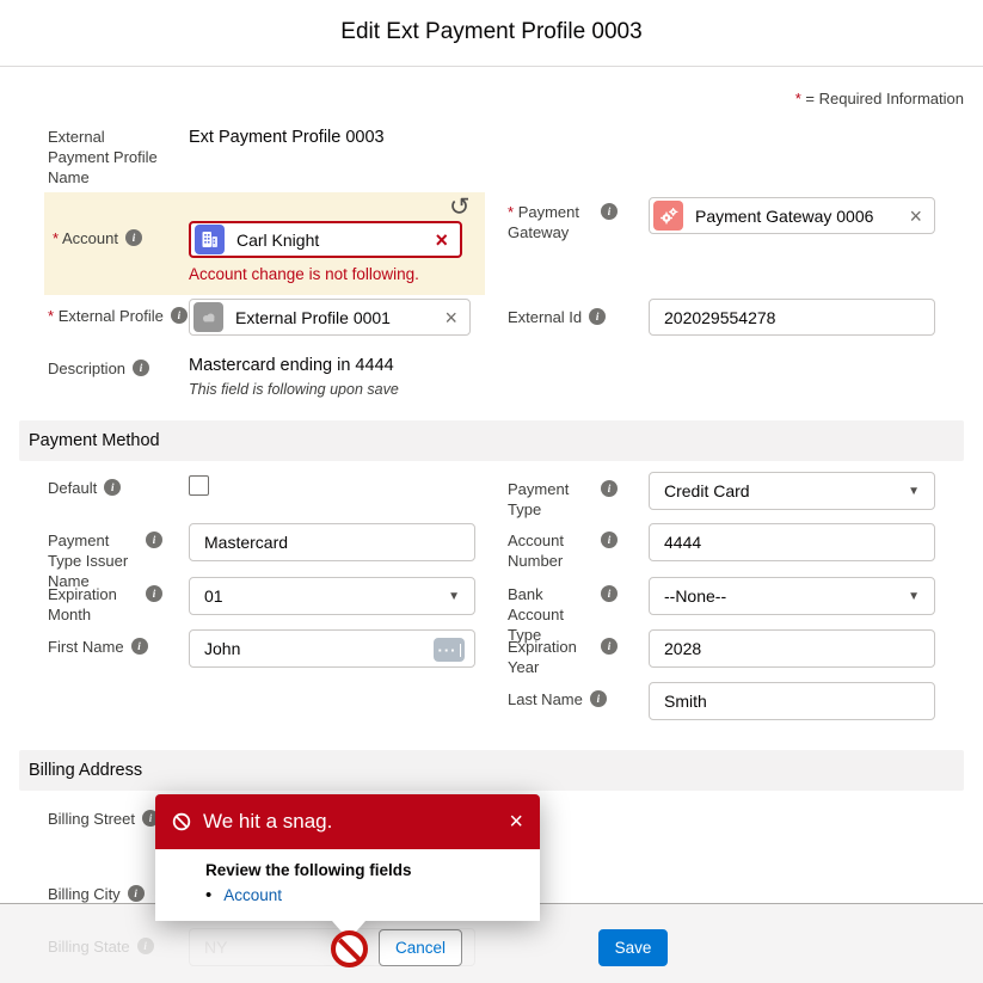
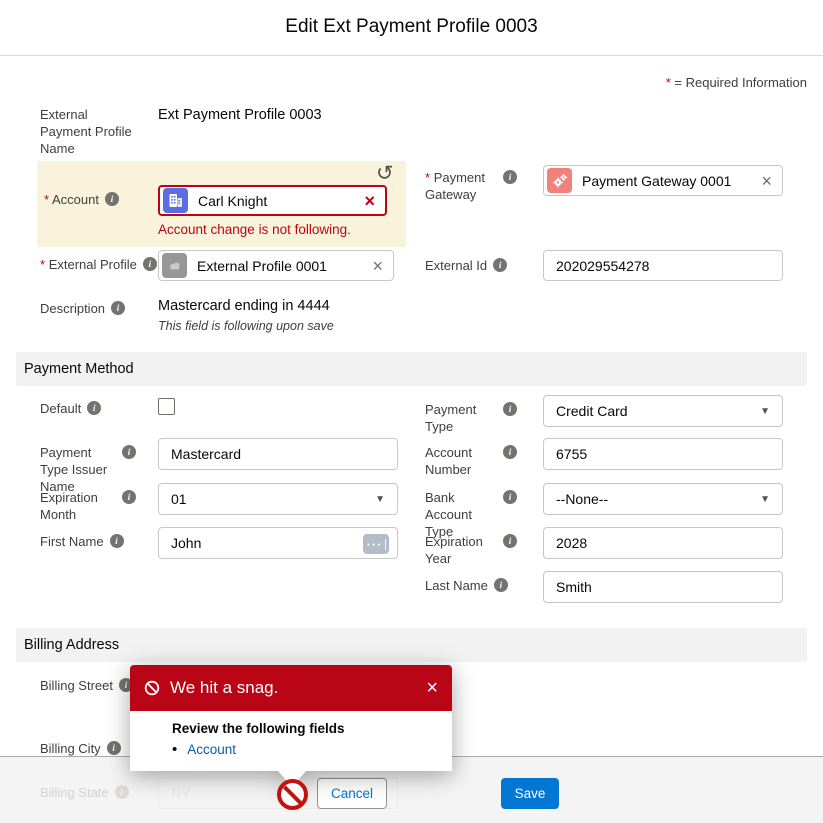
  Edit Ext Payment Profile 0003
  * = Required Information
  External Payment Profile Name
  Ext Payment Profile 0003
  ↺
  * Account
  i
  Carl Knight
  ×
  Account change is not following.
  * Payment Gateway
  i
- Payment Gateway 0006
+ Payment Gateway 0001
  ×
  * External Profile
  i
  External Profile 0001
  ×
  External Id
  i
  202029554278
  Description
  i
  Mastercard ending in 4444
  This field is following upon save
  Payment Method
  Default
  i
  Payment Type
  i
  Credit Card
  ▼
  Payment Type Issuer Name
  i
  Mastercard
  Account Number
  i
- 4444
+ 6755
  Expiration Month
  i
  01
  ▼
  Bank Account Type
  i
  --None--
  ▼
  First Name
  i
  John
  ···
  Expiration Year
  i
  2028
  Last Name
  i
  Smith
  Billing Address
  Billing Street
  i
  Billing City
  i
  Billing State
  i
  Cancel
  Save
  We hit a snag.
  ×
  Review the following fields
  •
  Account
